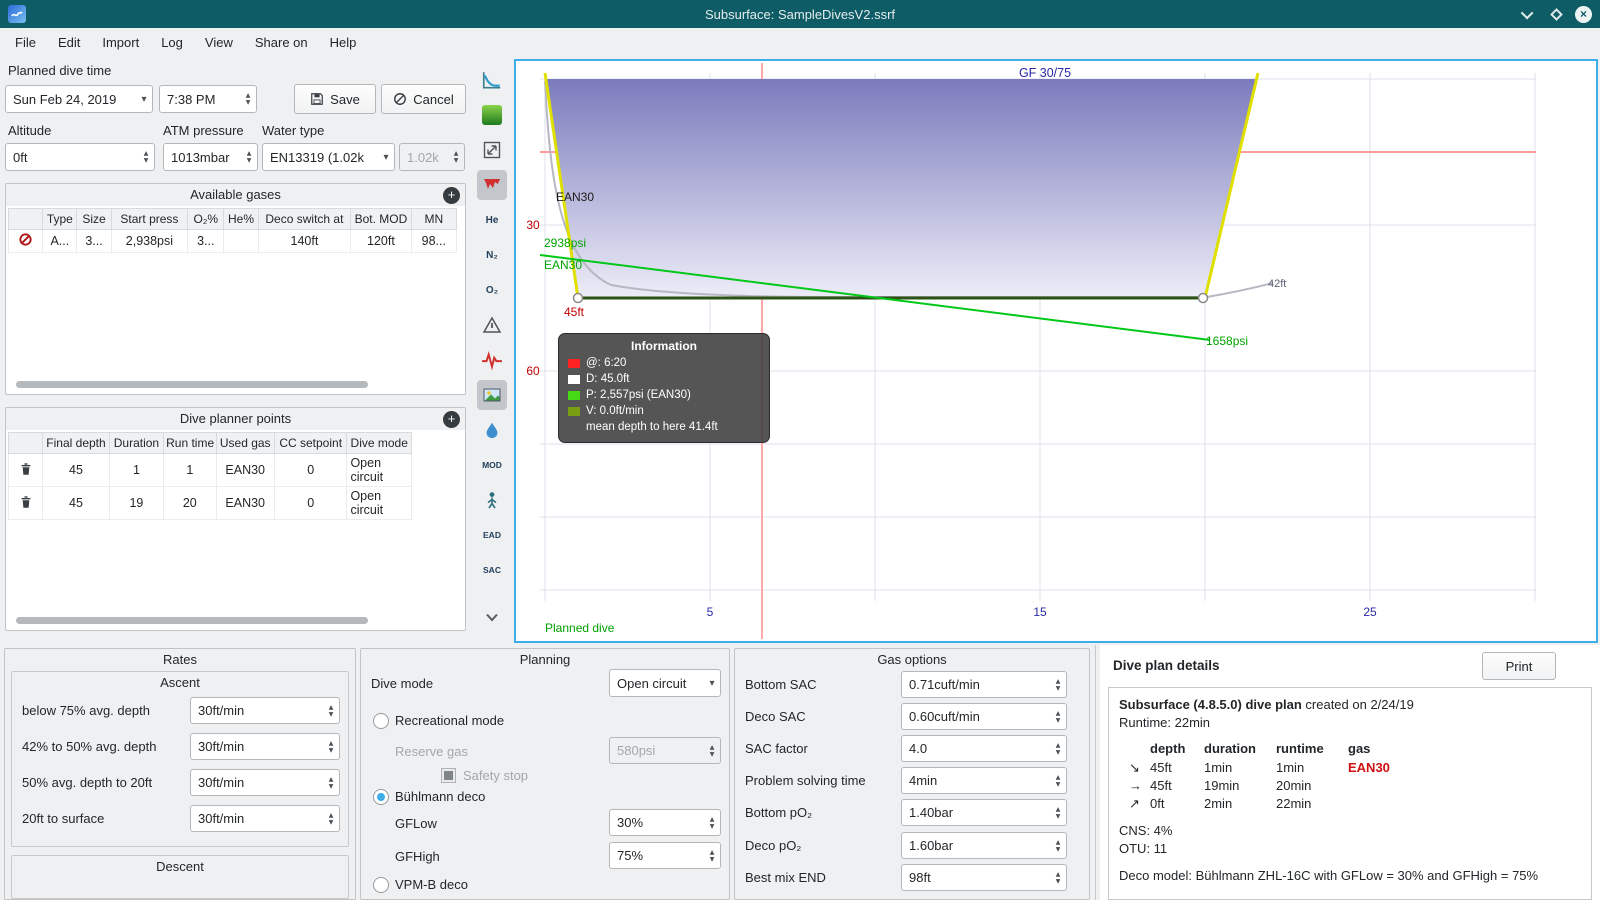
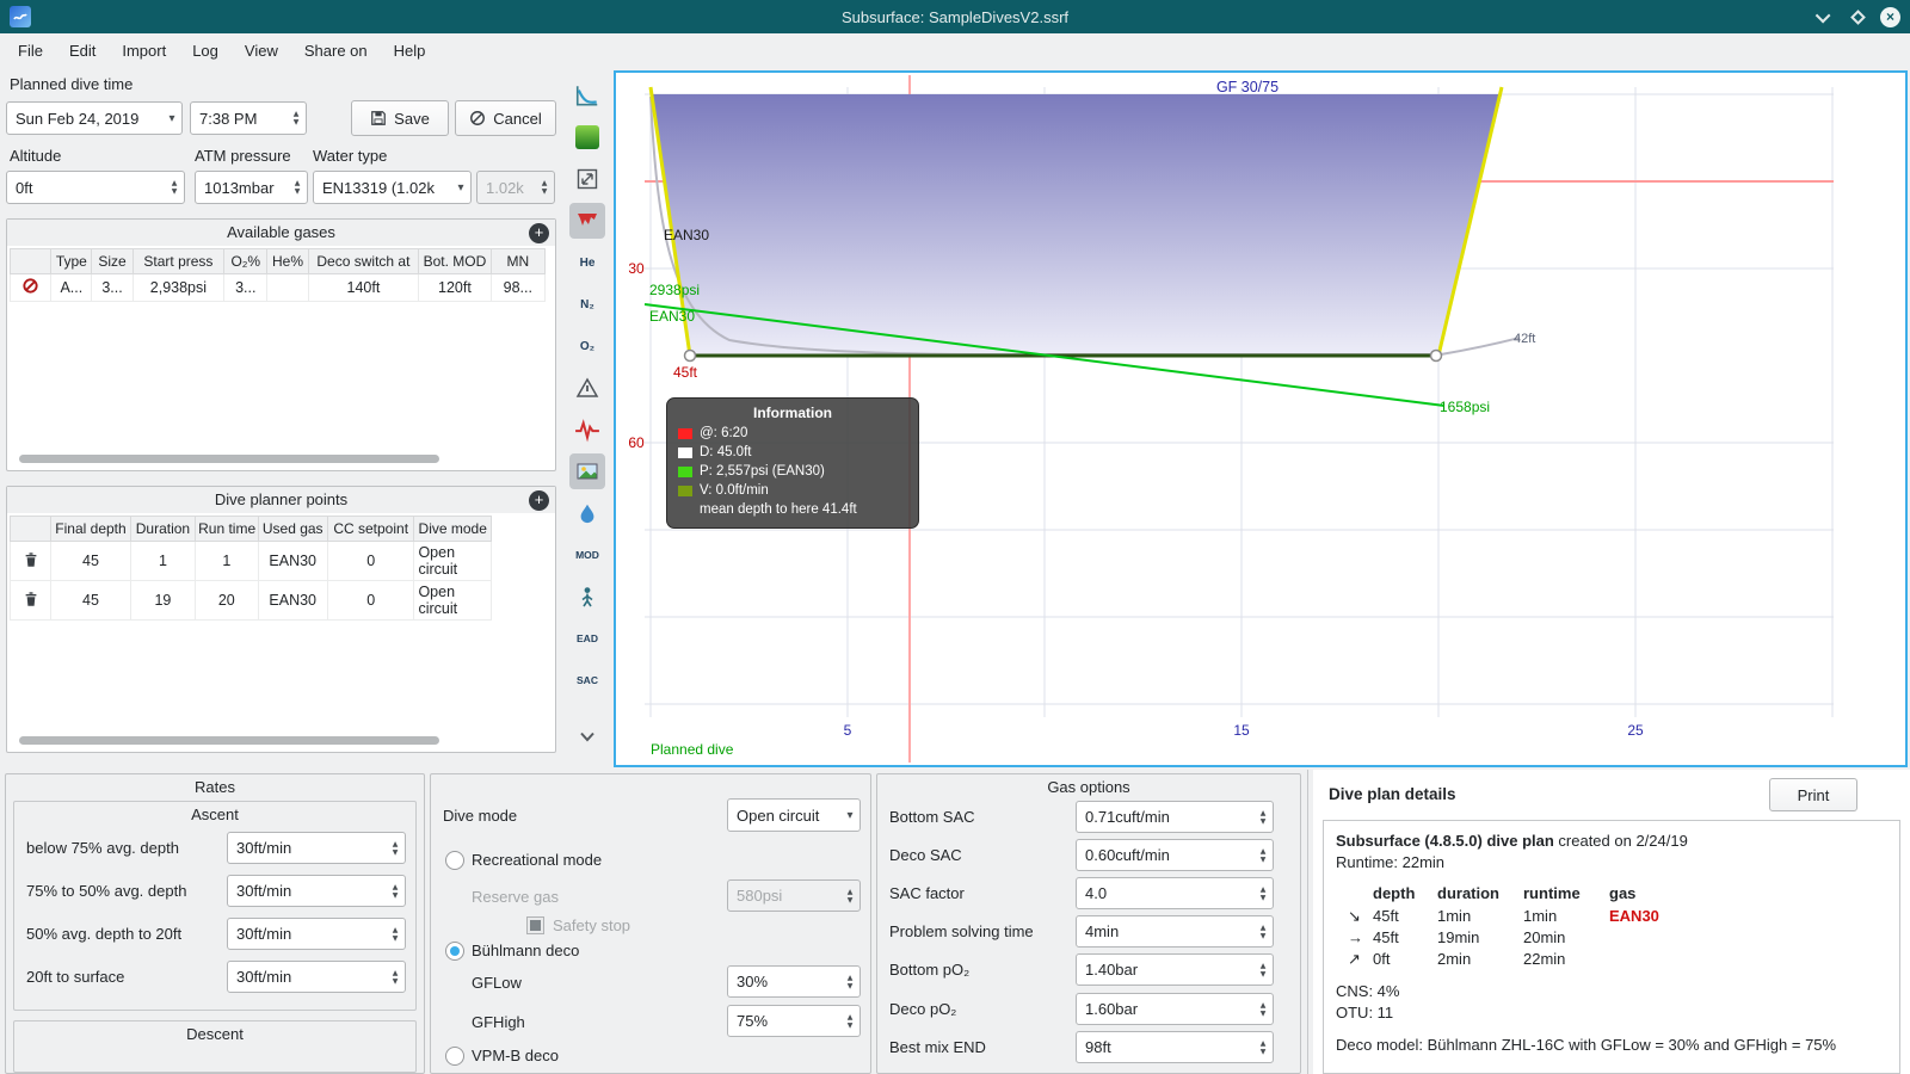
  Subsurface: SampleDivesV2.ssrf
  ×
  File
  Edit
  Import
  Log
  View
  Share on
  Help
  Planned dive time
  Sun Feb 24, 2019
  ▾
  7:38 PM
  Save
  Cancel
  Altitude
  ATM pressure
  Water type
  0ft
  1013mbar
  EN13319 (1.02k
  ▾
  1.02k
  Available gases
  +
  	Type	Size	Start press	O₂%	He%	Deco switch at	Bot. MOD	MN
  	A...	3...	2,938psi	3...		140ft	120ft	98...
  Dive planner points
  +
  	Final depth	Duration	Run time	Used gas	CC setpoint	Dive mode
  	45	1	1	EAN30	0	Open circuit
  	45	19	20	EAN30	0	Open circuit
  He
  N₂
  O₂
  MOD
  EAD
  SAC
  GF 30/75
  EAN30
  2938psi
  EAN30
  45ft
  42ft
  1658psi
  30
  60
  5
  15
  25
  Planned dive
  Information
  @: 6:20
  D: 45.0ft
  P: 2,557psi (EAN30)
  V: 0.0ft/min
  mean depth to here 41.4ft
  Rates
  Ascent
  below 75% avg. depth
  30ft/min
- 42% to 50% avg. depth
+ 75% to 50% avg. depth
  30ft/min
  50% avg. depth to 20ft
  30ft/min
  20ft to surface
  30ft/min
  Descent
- Planning
  Dive mode
  Open circuit
  ▾
  Recreational mode
  Reserve gas
  580psi
  Safety stop
  Bühlmann deco
  GFLow
  30%
  GFHigh
  75%
  VPM-B deco
  Gas options
  Bottom SAC
  0.71cuft/min
  Deco SAC
  0.60cuft/min
  SAC factor
  4.0
  Problem solving time
  4min
  Bottom pO₂
  1.40bar
  Deco pO₂
  1.60bar
  Best mix END
  98ft
  Dive plan details
  Print
  Subsurface (4.8.5.0) dive plan created on 2/24/19
  Runtime: 22min
  	depth	duration	runtime	gas
  ↘	45ft	1min	1min	EAN30
  →	45ft	19min	20min
  ↗	0ft	2min	22min
  CNS: 4%
  OTU: 11
  Deco model: Bühlmann ZHL-16C with GFLow = 30% and GFHigh = 75%
